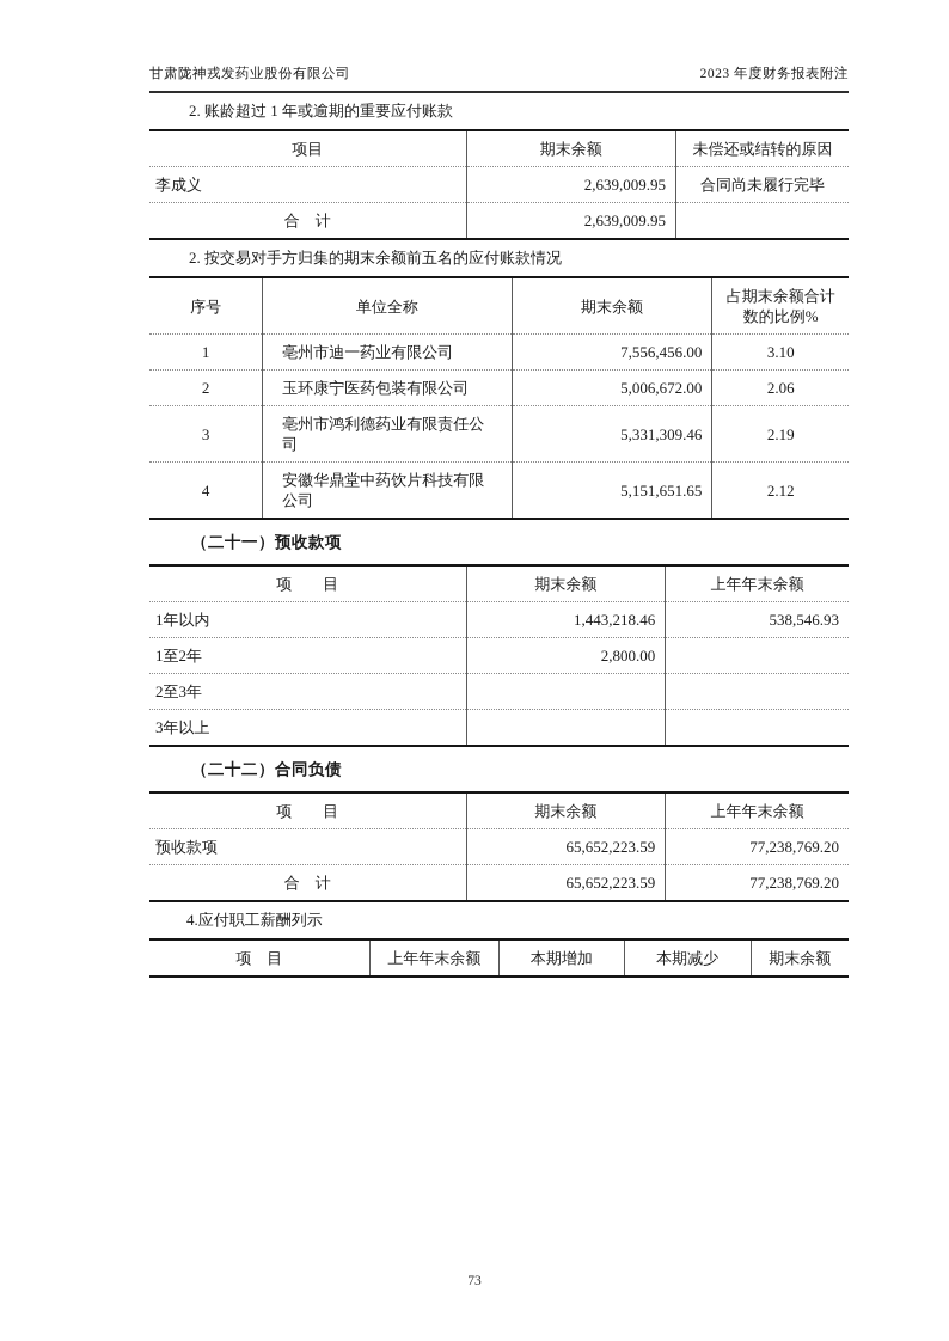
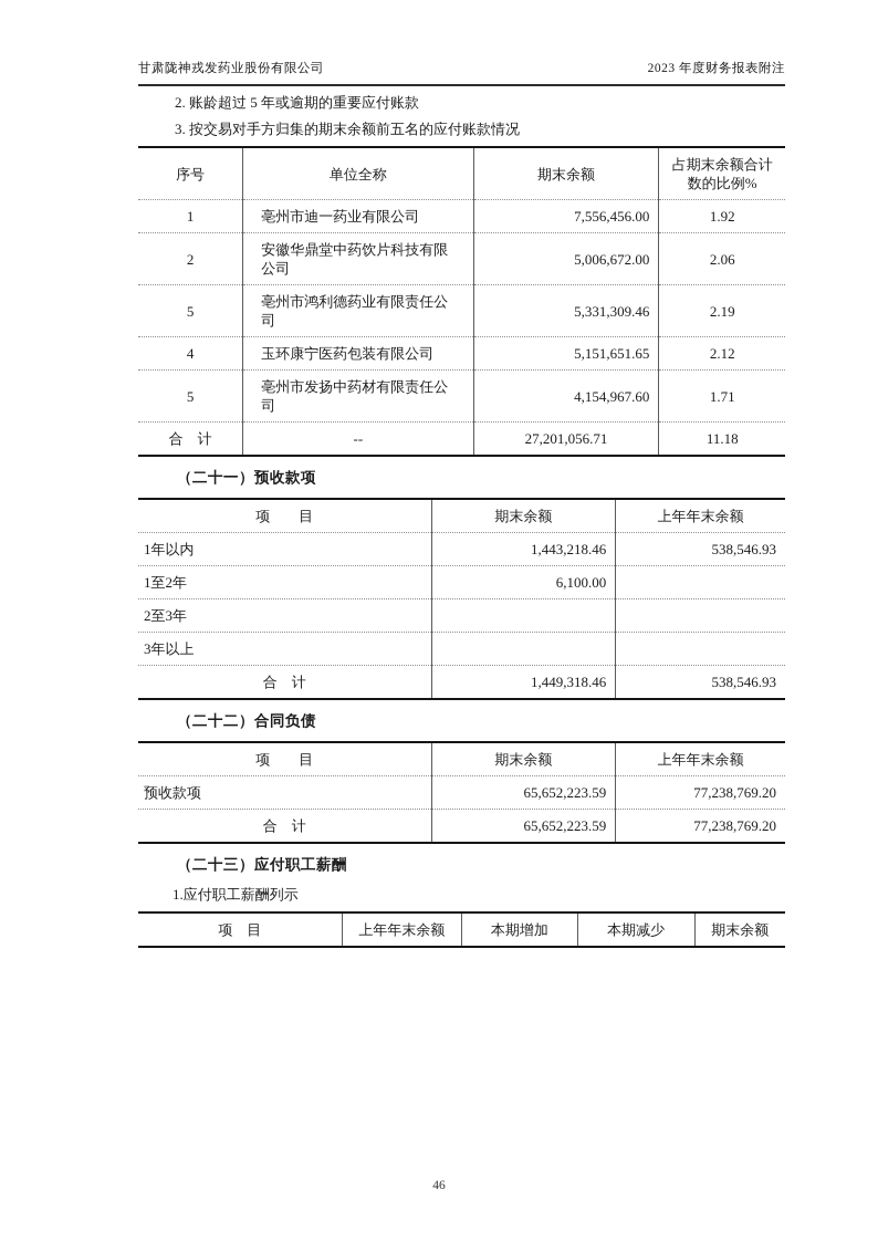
  甘肃陇神戎发药业股份有限公司
  2023 年度财务报表附注
- 2. 账龄超过 1 年或逾期的重要应付账款
+ 2. 账龄超过 5 年或逾期的重要应付账款
- 项目	期末余额	未偿还或结转的原因
- 李成义	2,639,009.95	合同尚未履行完毕
- 合 计	2,639,009.95
- 2. 按交易对手方归集的期末余额前五名的应付账款情况
+ 3. 按交易对手方归集的期末余额前五名的应付账款情况
  序号	单位全称	期末余额	占期末余额合计数的比例%
- 1	亳州市迪一药业有限公司	7,556,456.00	3.10
+ 1	亳州市迪一药业有限公司	7,556,456.00	1.92
- 2	玉环康宁医药包装有限公司	5,006,672.00	2.06
+ 2	安徽华鼎堂中药饮片科技有限公司	5,006,672.00	2.06
- 3	亳州市鸿利德药业有限责任公司	5,331,309.46	2.19
+ 5	亳州市鸿利德药业有限责任公司	5,331,309.46	2.19
- 4	安徽华鼎堂中药饮片科技有限公司	5,151,651.65	2.12
+ 4	玉环康宁医药包装有限公司	5,151,651.65	2.12
+ 5	亳州市发扬中药材有限责任公司	4,154,967.60	1.71
+ 合 计	--	27,201,056.71	11.18
  （二十一）预收款项
  项 目	期末余额	上年年末余额
  1年以内	1,443,218.46	538,546.93
- 1至2年	2,800.00
+ 1至2年	6,100.00
  2至3年
  3年以上
+ 合 计	1,449,318.46	538,546.93
  （二十二）合同负债
  项 目	期末余额	上年年末余额
  预收款项	65,652,223.59	77,238,769.20
  合 计	65,652,223.59	77,238,769.20
+ （二十三）应付职工薪酬
- 4.应付职工薪酬列示
+ 1.应付职工薪酬列示
  项 目	上年年末余额	本期增加	本期减少	期末余额
- 73
+ 46
